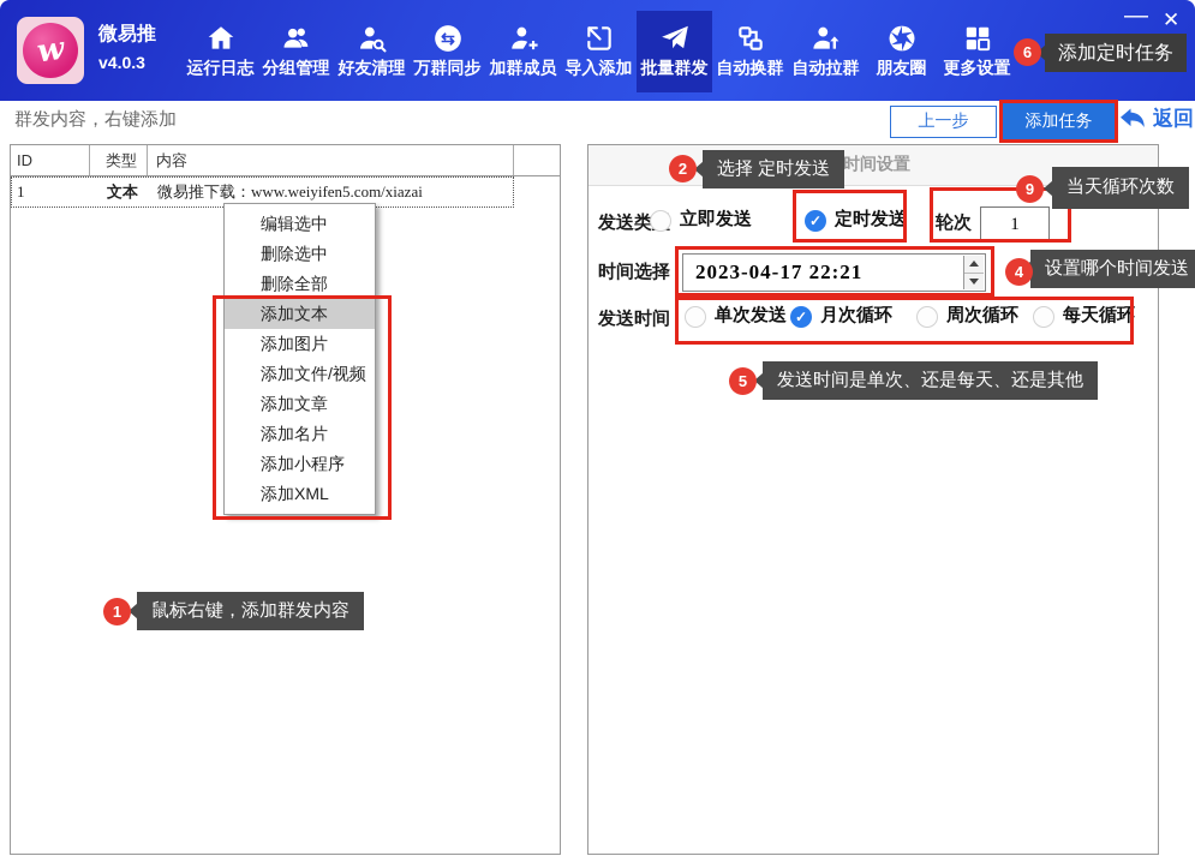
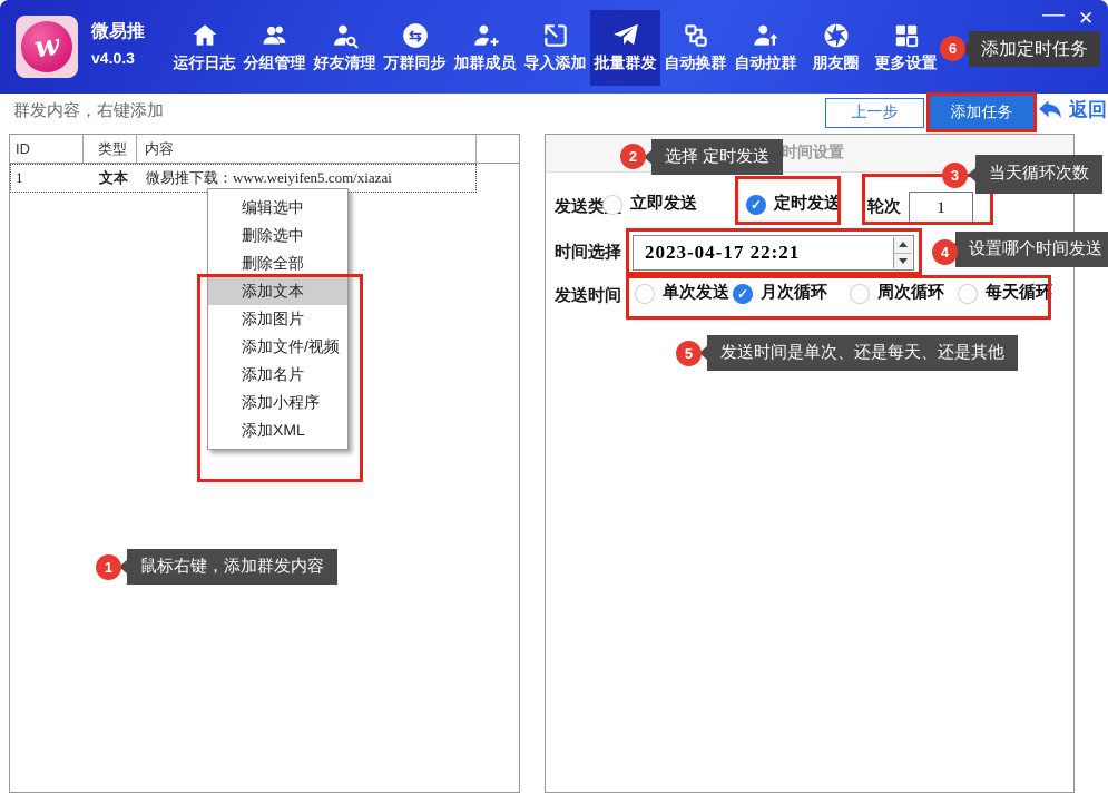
  微易推
  v4.0.3
  运行日志
  分组管理
  好友清理
  ⇆
  万群同步
  加群成员
  导入添加
  批量群发
  自动换群
  自动拉群
  朋友圈
  更多设置
  6
  添加定时任务
  —
  ✕
  群发内容，右键添加
  上一步
  添加任务
  返回
  ID
  类型
  内容
  1
  文本
  微易推下载：www.weiyifen5.com/xiazai
  编辑选中
  删除选中
  删除全部
  添加文本
  添加图片
  添加文件/视频
- 添加文章
  添加名片
  添加小程序
  添加XML
  1
  鼠标右键，添加群发内容
  时间设置
  发送类
  立即发送
  定时发送
  轮次
  1
  时间选择
  2023-04-17 22:21
  发送时间
  单次发送
  月次循环
  周次循环
  每天循环
  2
  选择 定时发送
- 9
+ 3
  当天循环次数
  4
  设置哪个时间发送
  5
  发送时间是单次、还是每天、还是其他
